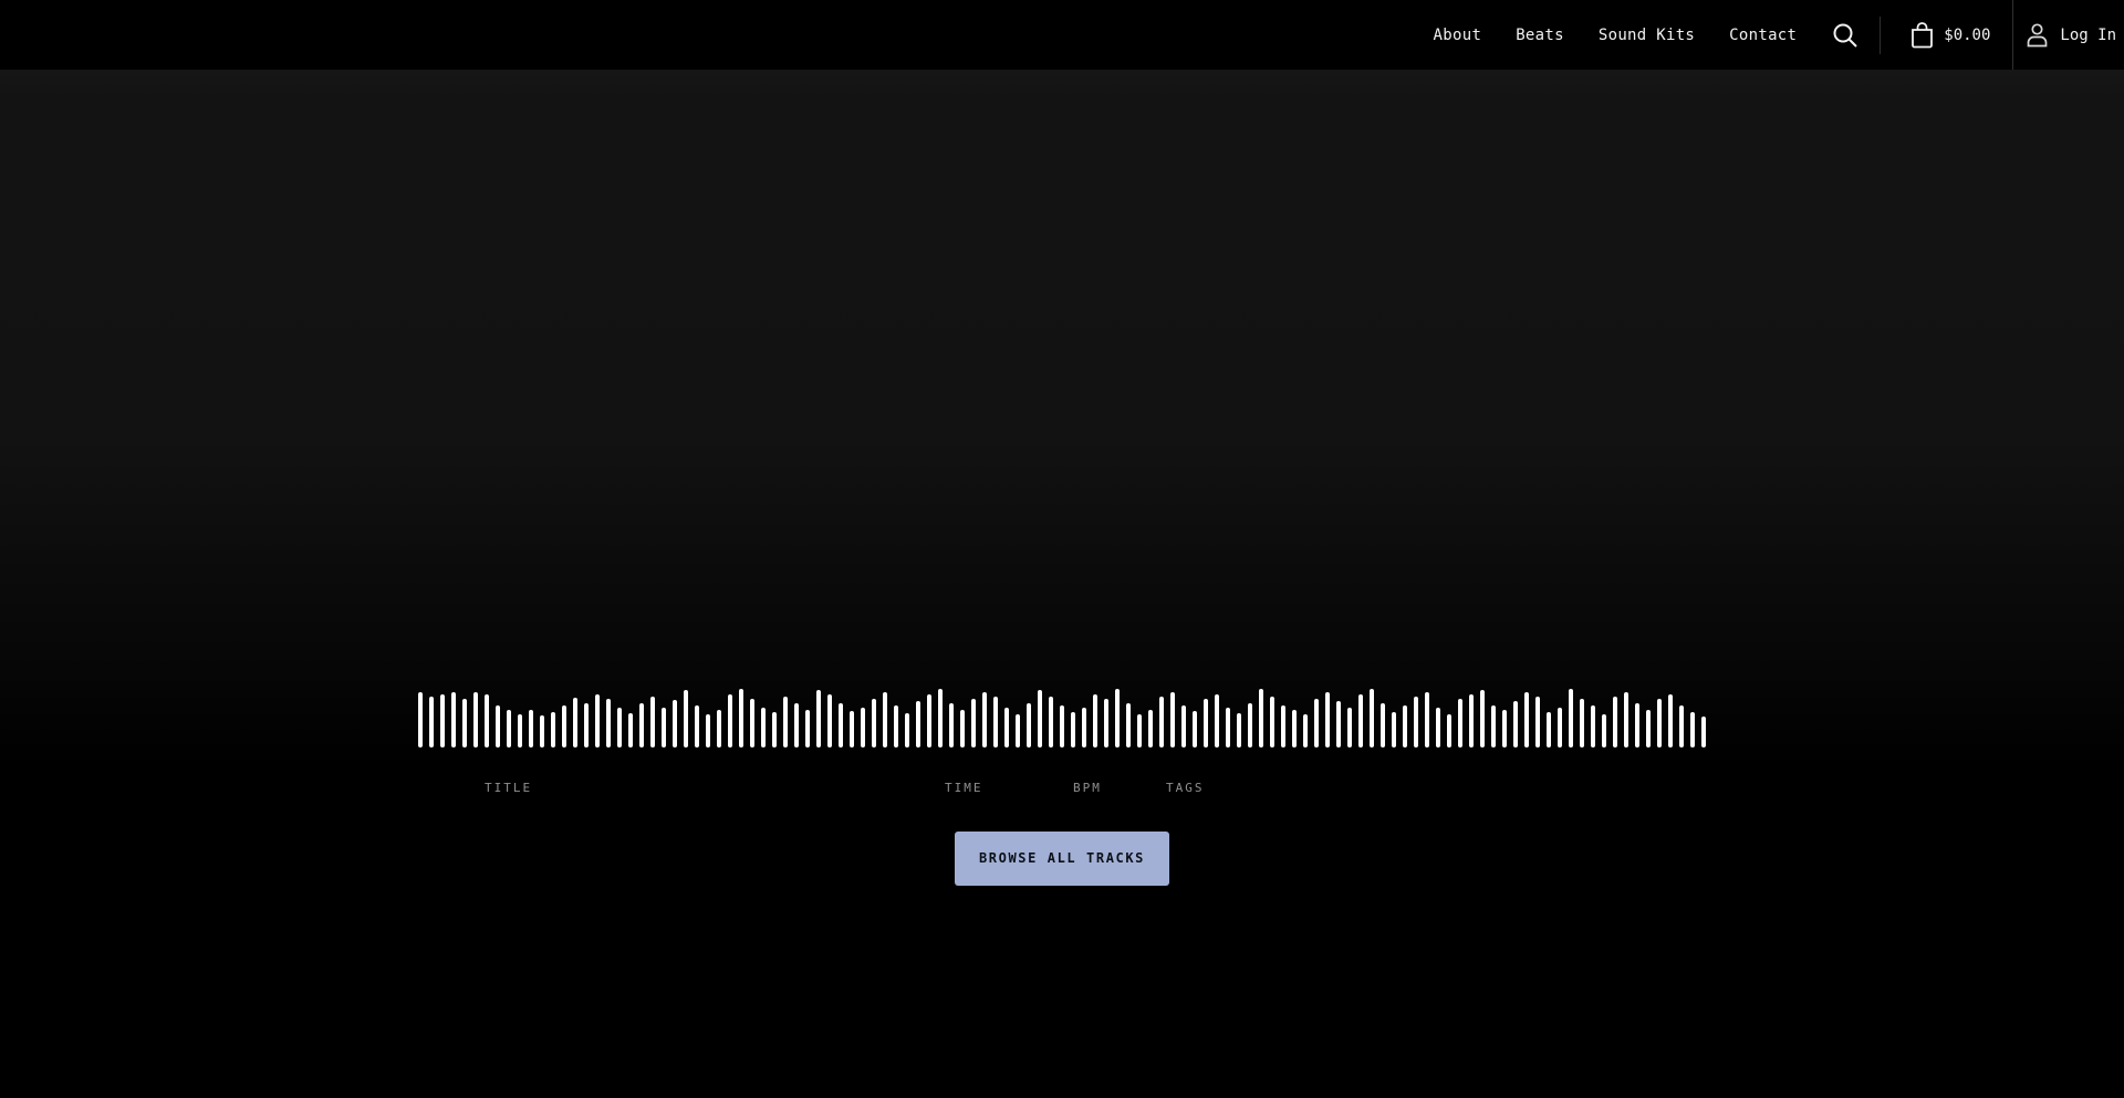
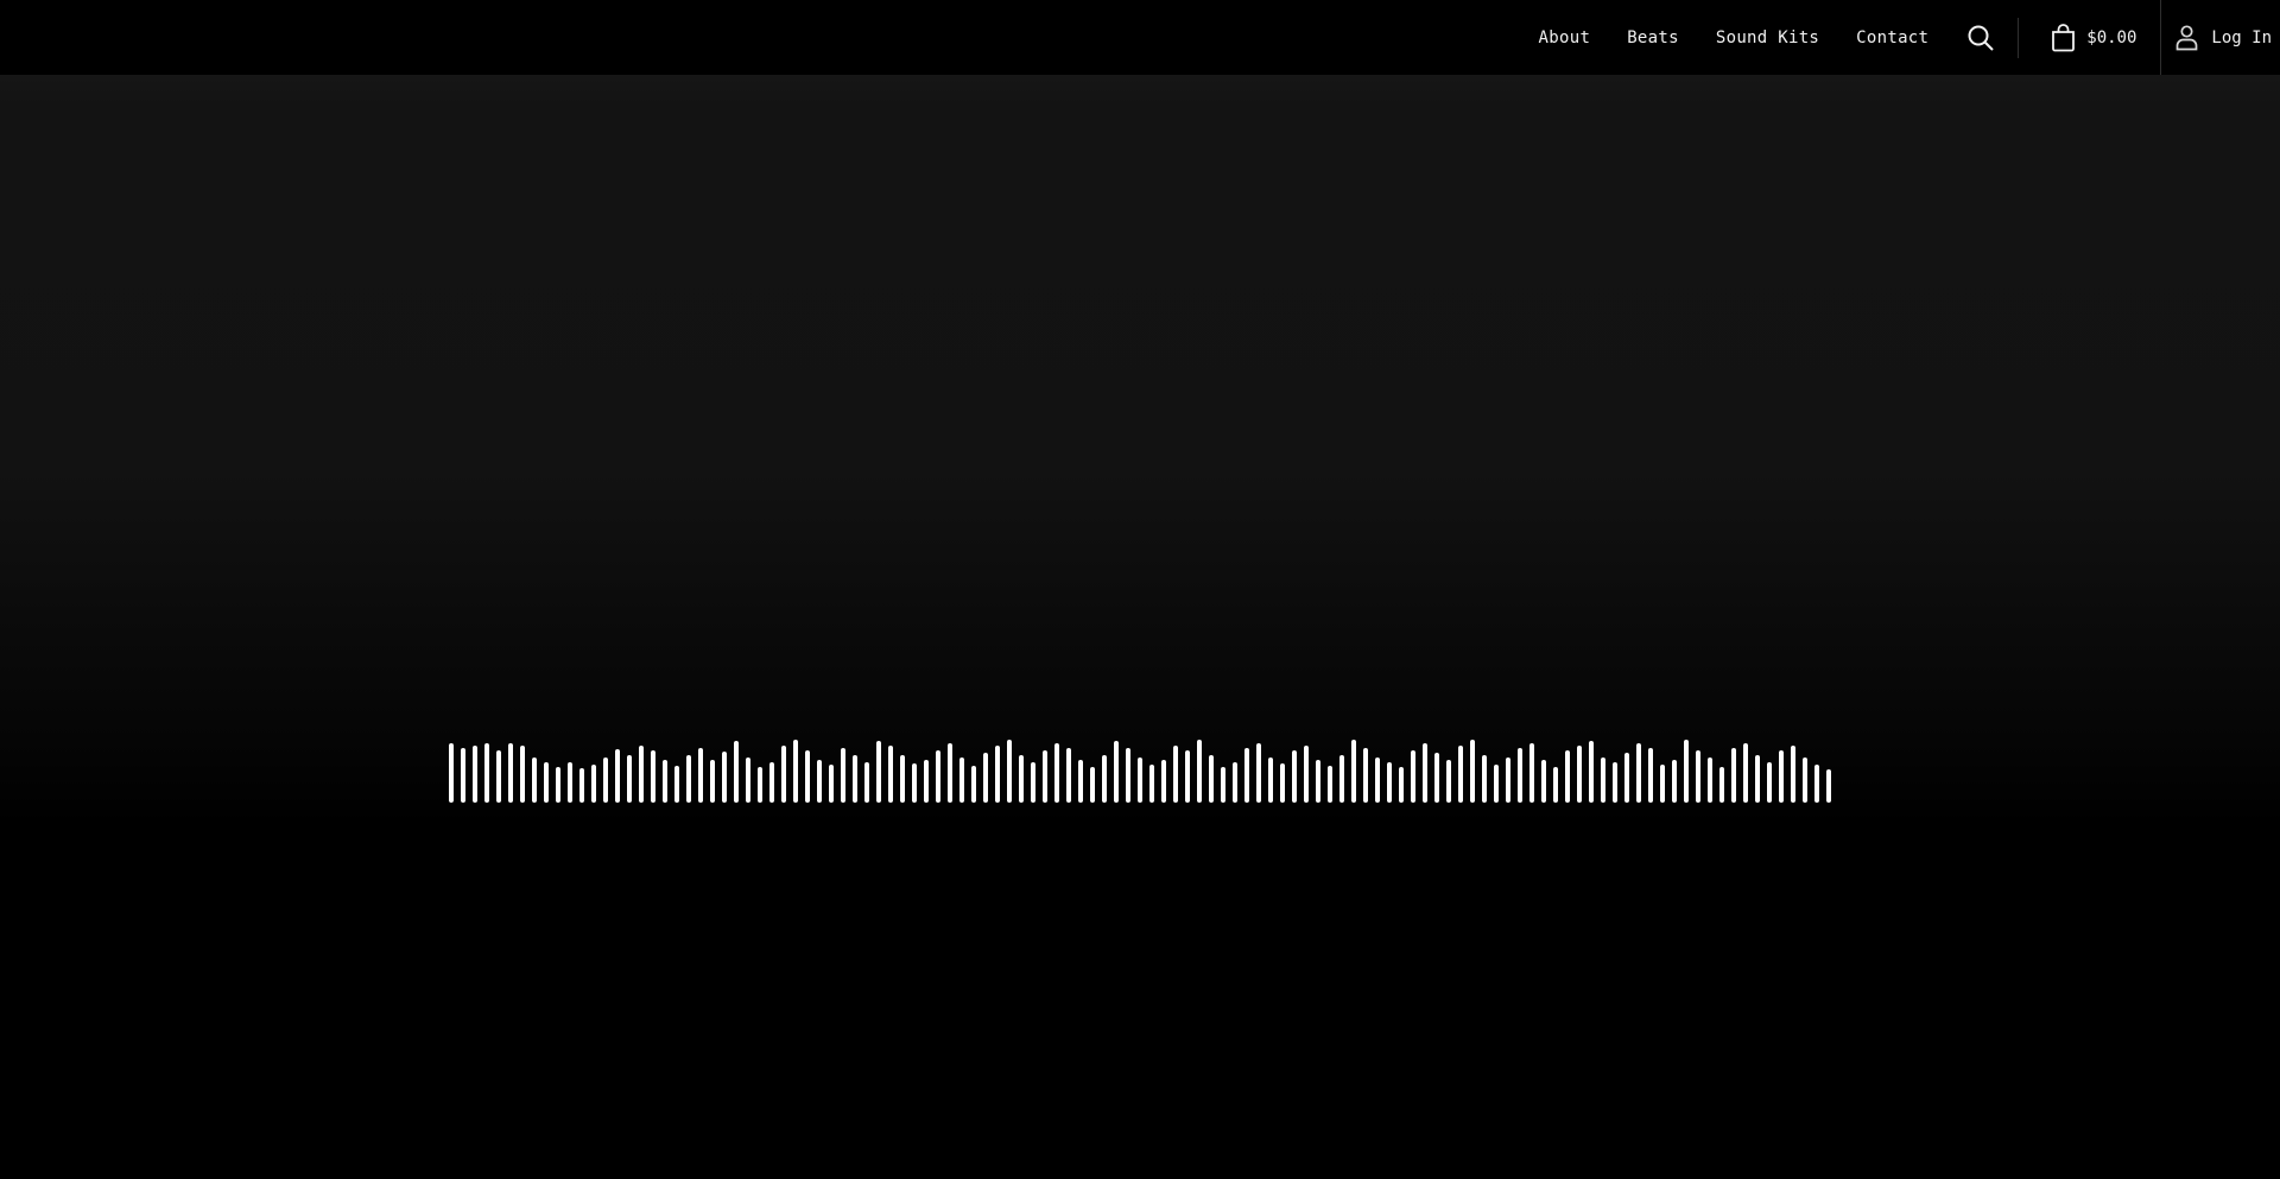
  About
  Beats
  Sound Kits
  Contact
  $0.00
  Log In
- TITLE
- TIME
- BPM
- TAGS
- BROWSE ALL TRACKS
